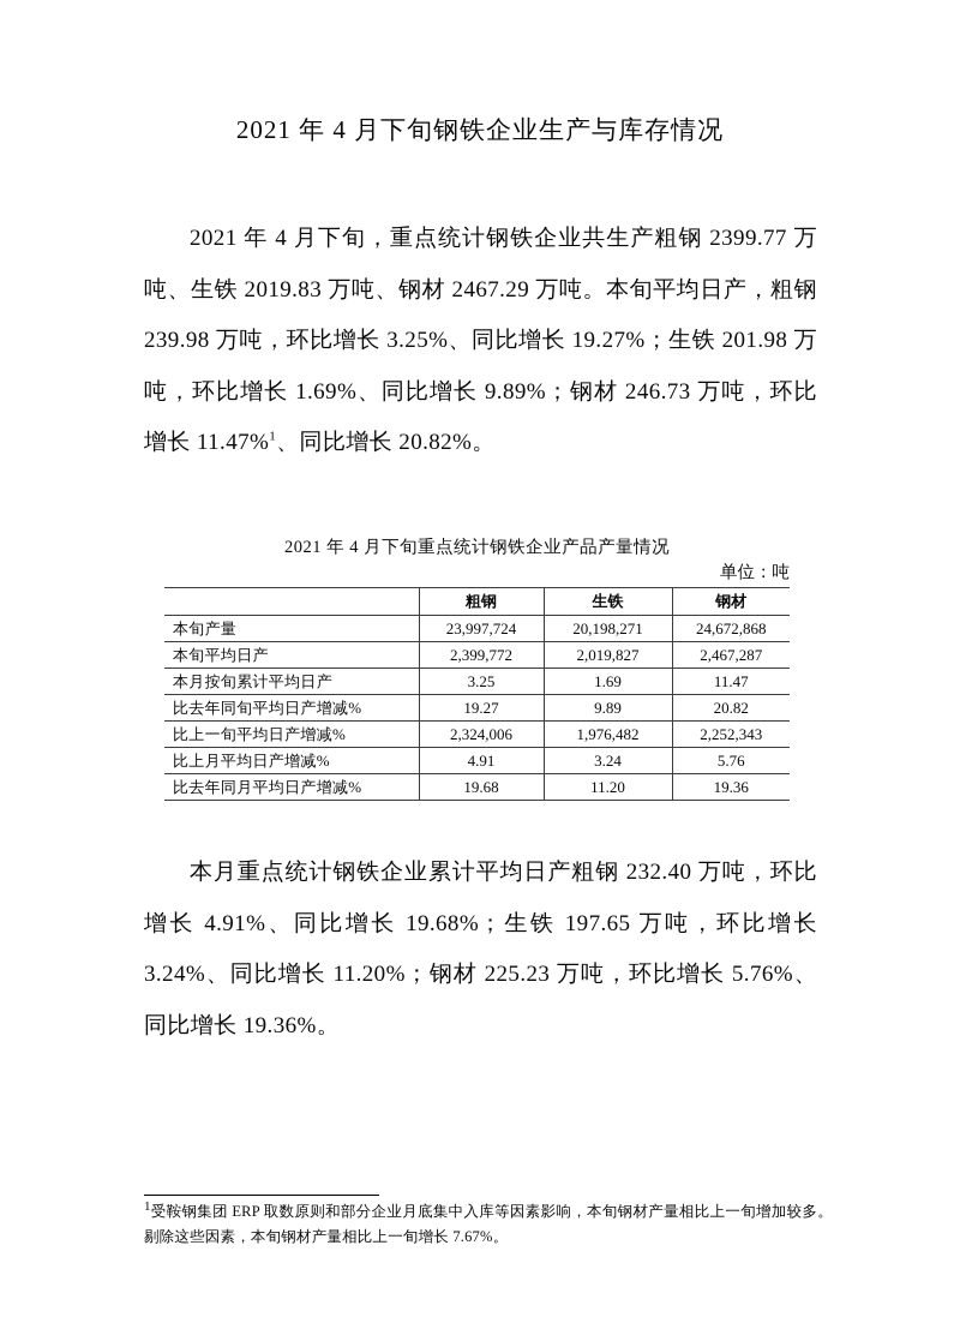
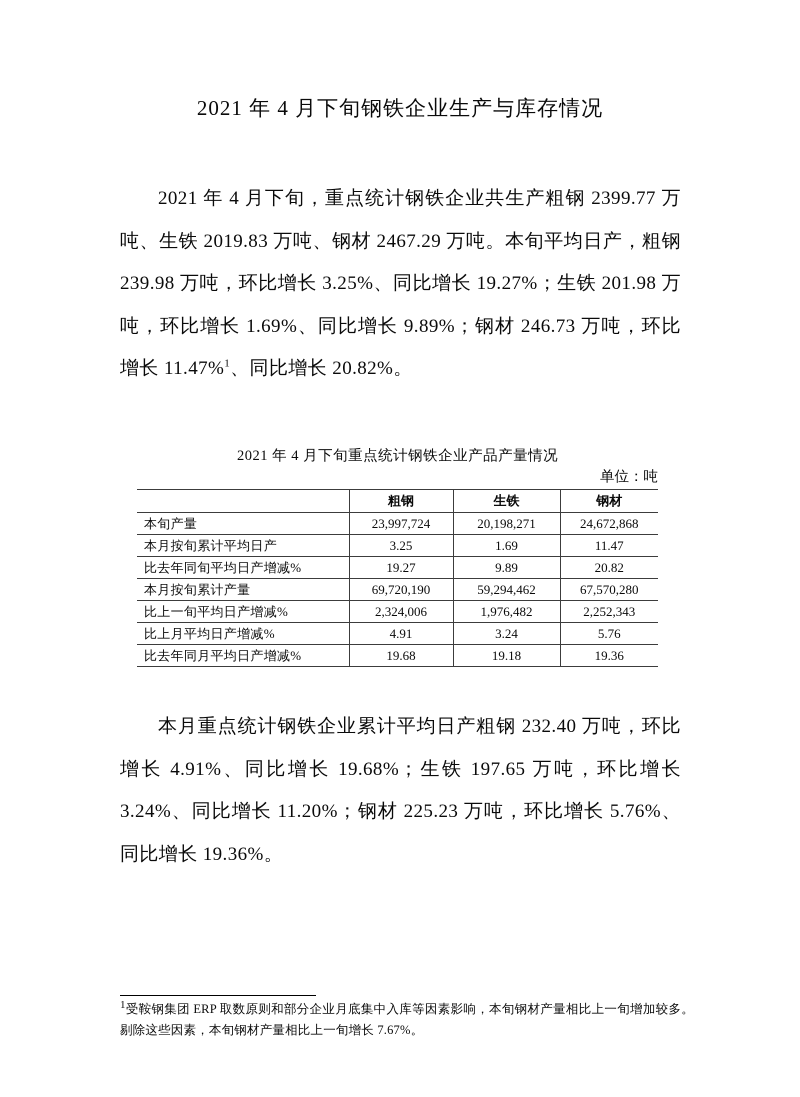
  2021 年 4 月下旬钢铁企业生产与库存情况
  2021 年 4 月下旬，重点统计钢铁企业共生产粗钢 2399.77 万吨、生铁 2019.83 万吨、钢材 2467.29 万吨。本旬平均日产，粗钢 239.98 万吨，环比增长 3.25%、同比增长 19.27%；生铁 201.98 万吨，环比增长 1.69%、同比增长 9.89%；钢材 246.73 万吨，环比增长 11.47%1、同比增长 20.82%。
  2021 年 4 月下旬重点统计钢铁企业产品产量情况
  单位：吨
  	粗钢	生铁	钢材
  本旬产量	23,997,724	20,198,271	24,672,868
- 本旬平均日产	2,399,772	2,019,827	2,467,287
  本月按旬累计平均日产	3.25	1.69	11.47
  比去年同旬平均日产增减%	19.27	9.89	20.82
+ 本月按旬累计产量	69,720,190	59,294,462	67,570,280
  比上一旬平均日产增减%	2,324,006	1,976,482	2,252,343
  比上月平均日产增减%	4.91	3.24	5.76
- 比去年同月平均日产增减%	19.68	11.20	19.36
+ 比去年同月平均日产增减%	19.68	19.18	19.36
  本月重点统计钢铁企业累计平均日产粗钢 232.40 万吨，环比增长 4.91%、同比增长 19.68%；生铁 197.65 万吨，环比增长 3.24%、同比增长 11.20%；钢材 225.23 万吨，环比增长 5.76%、同比增长 19.36%。
  1受鞍钢集团 ERP 取数原则和部分企业月底集中入库等因素影响，本旬钢材产量相比上一旬增加较多。剔除这些因素，本旬钢材产量相比上一旬增长 7.67%。
